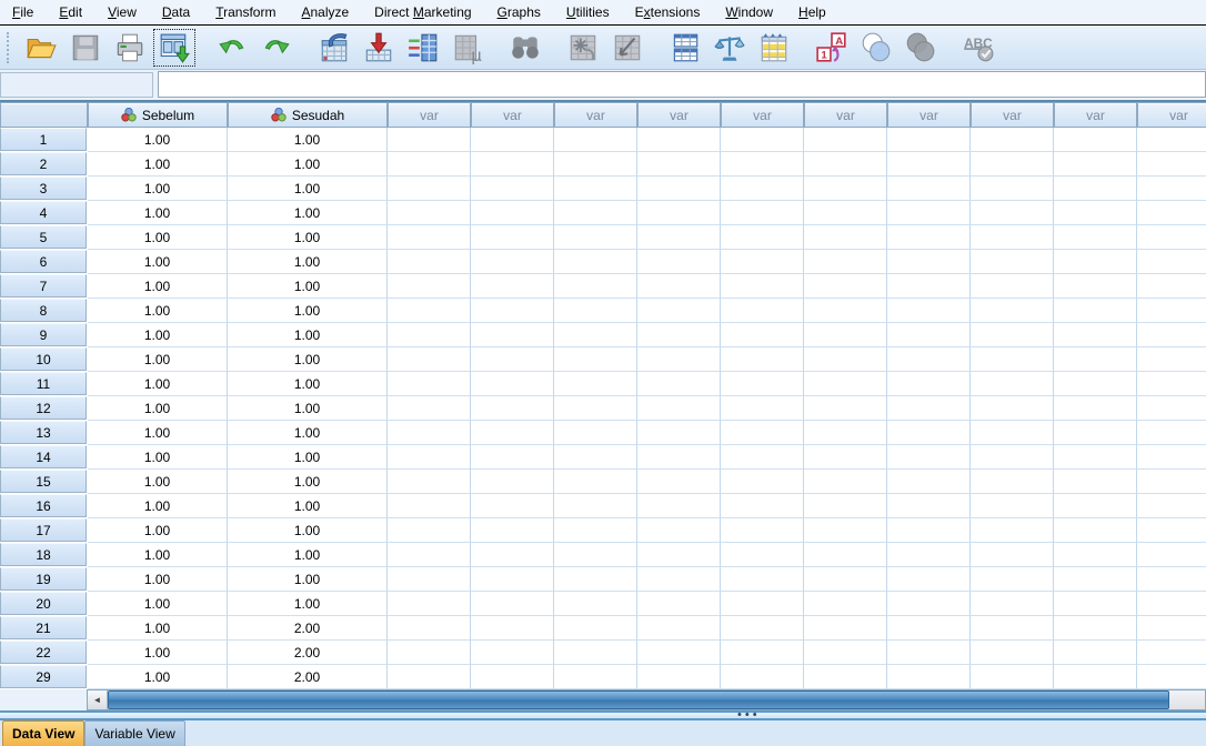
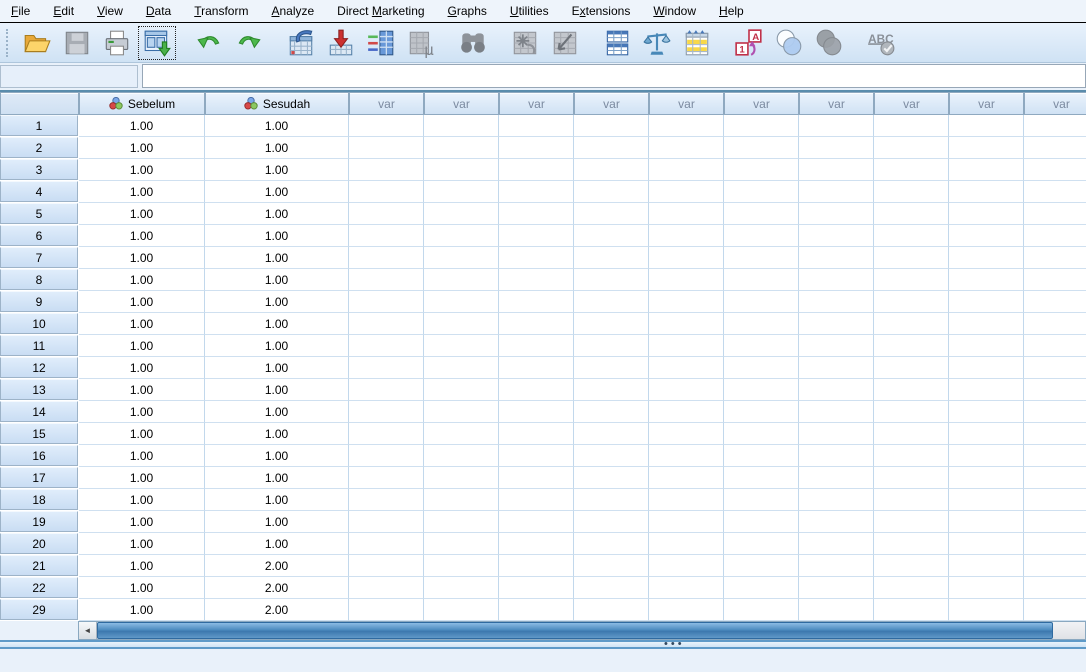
  File
  Edit
  View
  Data
  Transform
  Analyze
  Direct Marketing
  Graphs
  Utilities
  Extensions
  Window
  Help
  μ
  A
  1
  ABC
  Sebelum
  Sesudah
  var
  var
  var
  var
  var
  var
  var
  var
  var
  var
  1
  1.00
  1.00
  2
  1.00
  1.00
  3
  1.00
  1.00
  4
  1.00
  1.00
  5
  1.00
  1.00
  6
  1.00
  1.00
  7
  1.00
  1.00
  8
  1.00
  1.00
  9
  1.00
  1.00
  10
  1.00
  1.00
  11
  1.00
  1.00
  12
  1.00
  1.00
  13
  1.00
  1.00
  14
  1.00
  1.00
  15
  1.00
  1.00
  16
  1.00
  1.00
  17
  1.00
  1.00
  18
  1.00
  1.00
  19
  1.00
  1.00
  20
  1.00
  1.00
  21
  1.00
  2.00
  22
  1.00
  2.00
  29
  1.00
  2.00
  ◄
  •••
- Data View
- Variable View
